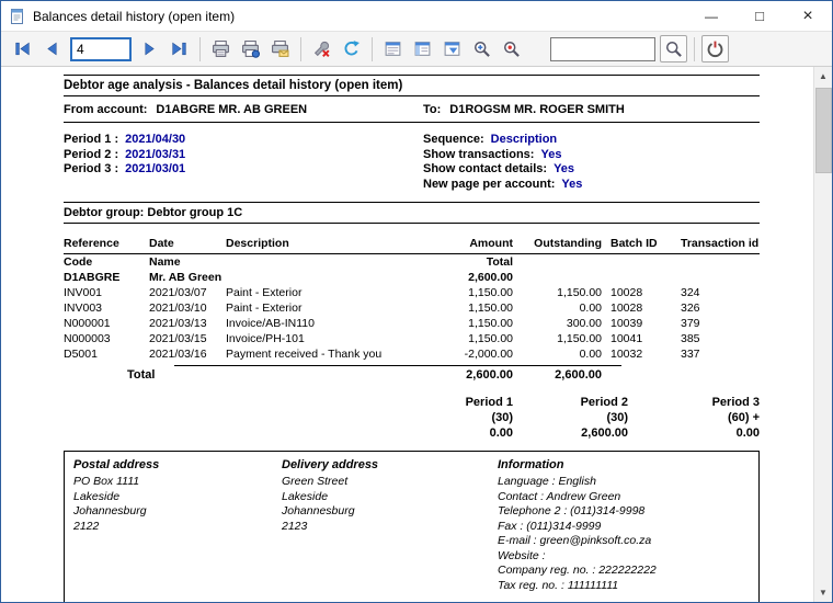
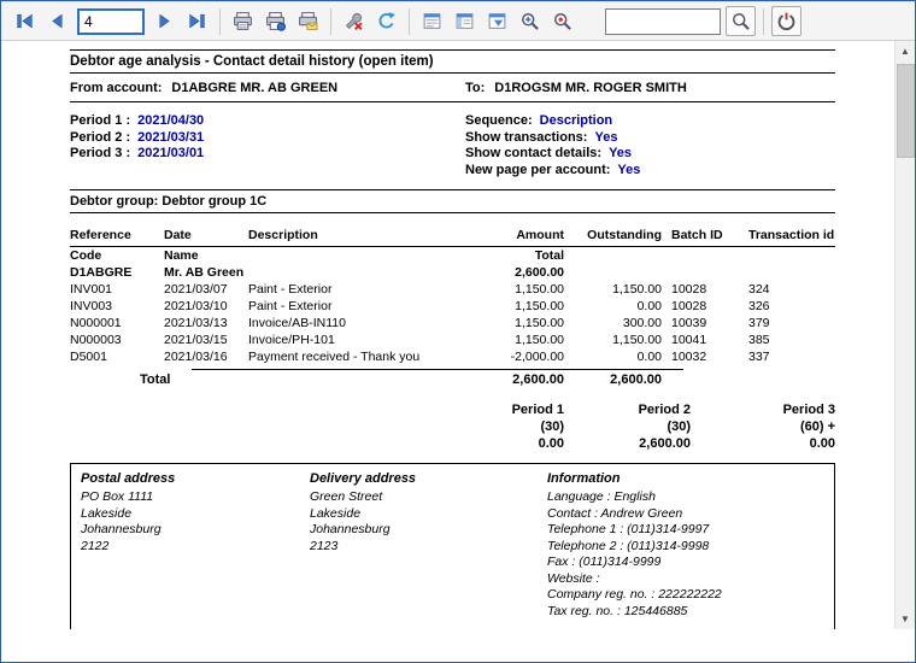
- Balances detail history (open item)
- —
- □
- ×
  4
- Debtor age analysis - Balances detail history (open item)
+ Debtor age analysis - Contact detail history (open item)
  From account: D1ABGRE MR. AB GREEN
  To: D1ROGSM MR. ROGER SMITH
  Period 1 : 2021/04/30
  Period 2 : 2021/03/31
  Period 3 : 2021/03/01
  Sequence: Description
  Show transactions: Yes
  Show contact details: Yes
  New page per account: Yes
  Debtor group: Debtor group 1C
  Code	Name	Total
  D1ABGRE	Mr. AB Green	2,600.00
  Reference	Date	Description	Amount	Outstanding	Batch ID	Transaction id
  INV001	2021/03/07	Paint - Exterior	1,150.00	1,150.00	10028	324
  INV003	2021/03/10	Paint - Exterior	1,150.00	0.00	10028	326
  N000001	2021/03/13	Invoice/AB-IN110	1,150.00	300.00	10039	379
  N000003	2021/03/15	Invoice/PH-101	1,150.00	1,150.00	10041	385
  D5001	2021/03/16	Payment received - Thank you	-2,000.00	0.00	10032	337
  Total
  2,600.00
  2,600.00
  Period 1
  (30)
  0.00
  Period 2
  (30)
  2,600.00
  Period 3
  (60) +
  0.00
  Postal address
  PO Box 1111
  Lakeside
  Johannesburg
  2122
  Delivery address
  Green Street
  Lakeside
  Johannesburg
  2123
  Information
  Language : English
  Contact : Andrew Green
+ Telephone 1 : (011)314-9997
  Telephone 2 : (011)314-9998
  Fax : (011)314-9999
- E-mail : green@pinksoft.co.za
  Website :
  Company reg. no. : 222222222
- Tax reg. no. : 111111111
+ Tax reg. no. : 125446885
  ▲
  ▼
